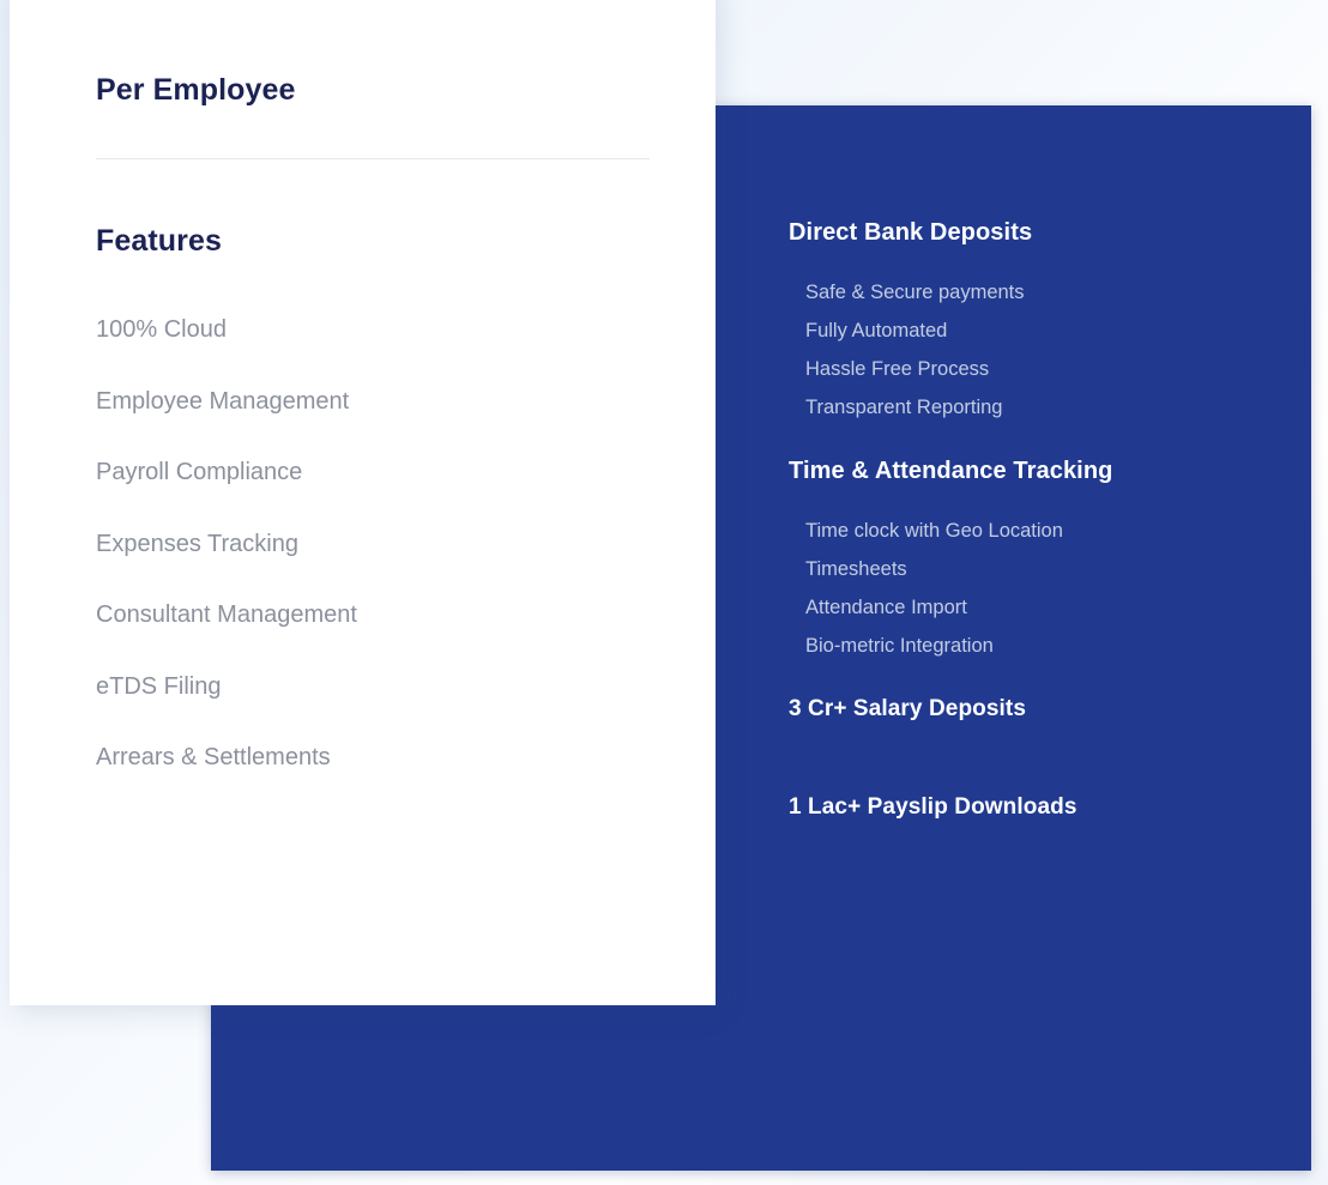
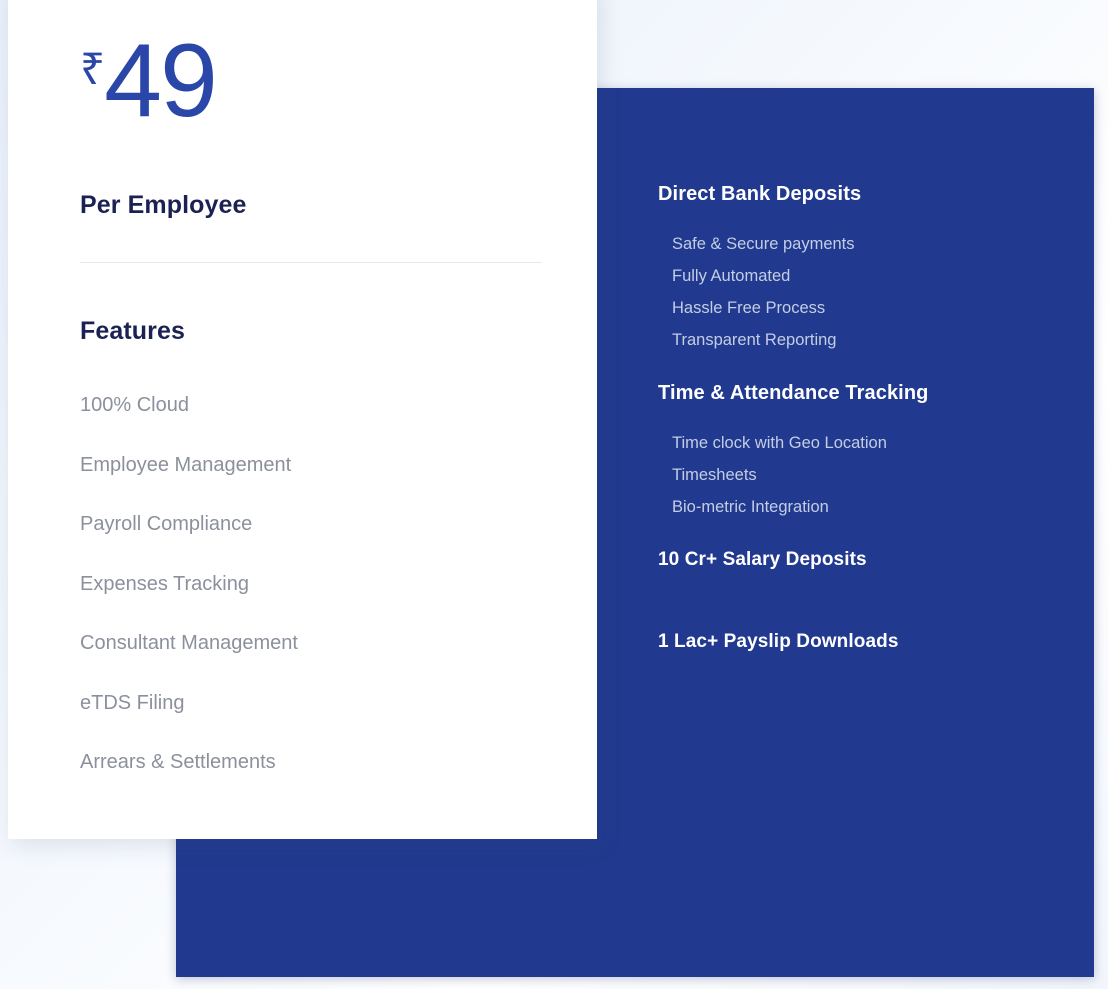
  Direct Bank Deposits
  Safe & Secure payments
  Fully Automated
  Hassle Free Process
  Transparent Reporting
  Time & Attendance Tracking
  Time clock with Geo Location
  Timesheets
- Attendance Import
  Bio-metric Integration
- 3 Cr+ Salary Deposits
+ 10 Cr+ Salary Deposits
  1 Lac+ Payslip Downloads
+ ₹
+ 49
  Per Employee
  Features
  100% Cloud
  Employee Management
  Payroll Compliance
  Expenses Tracking
  Consultant Management
  eTDS Filing
  Arrears & Settlements
